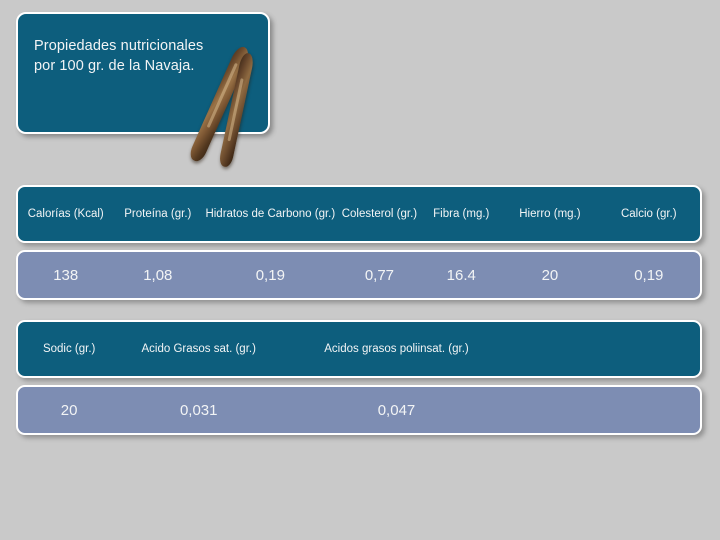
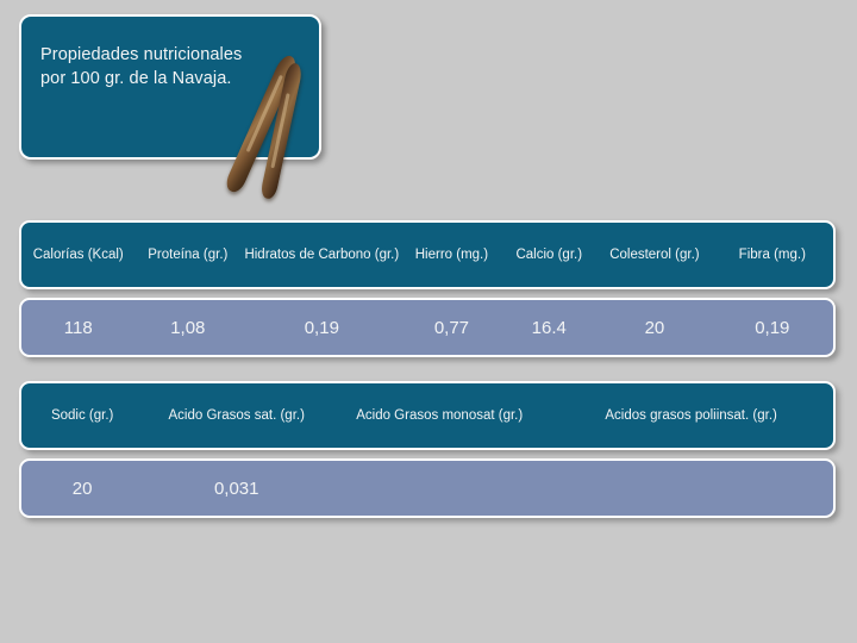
  Propiedades nutricionales
  por 100 gr. de la Navaja.
  Calorías (Kcal)
  Proteína (gr.)
  Hidratos de Carbono (gr.)
- Colesterol (gr.)
+ Hierro (mg.)
- Fibra (mg.)
+ Calcio (gr.)
- Hierro (mg.)
+ Colesterol (gr.)
- Calcio (gr.)
+ Fibra (mg.)
- 138
+ 118
  1,08
  0,19
  0,77
  16.4
  20
  0,19
  Sodic (gr.)
  Ácido Grasos sat. (gr.)
+ Ácido Grasos monosat (gr.)
  Ácidos grasos poliinsat. (gr.)
  20
  0,031
- 0,047
